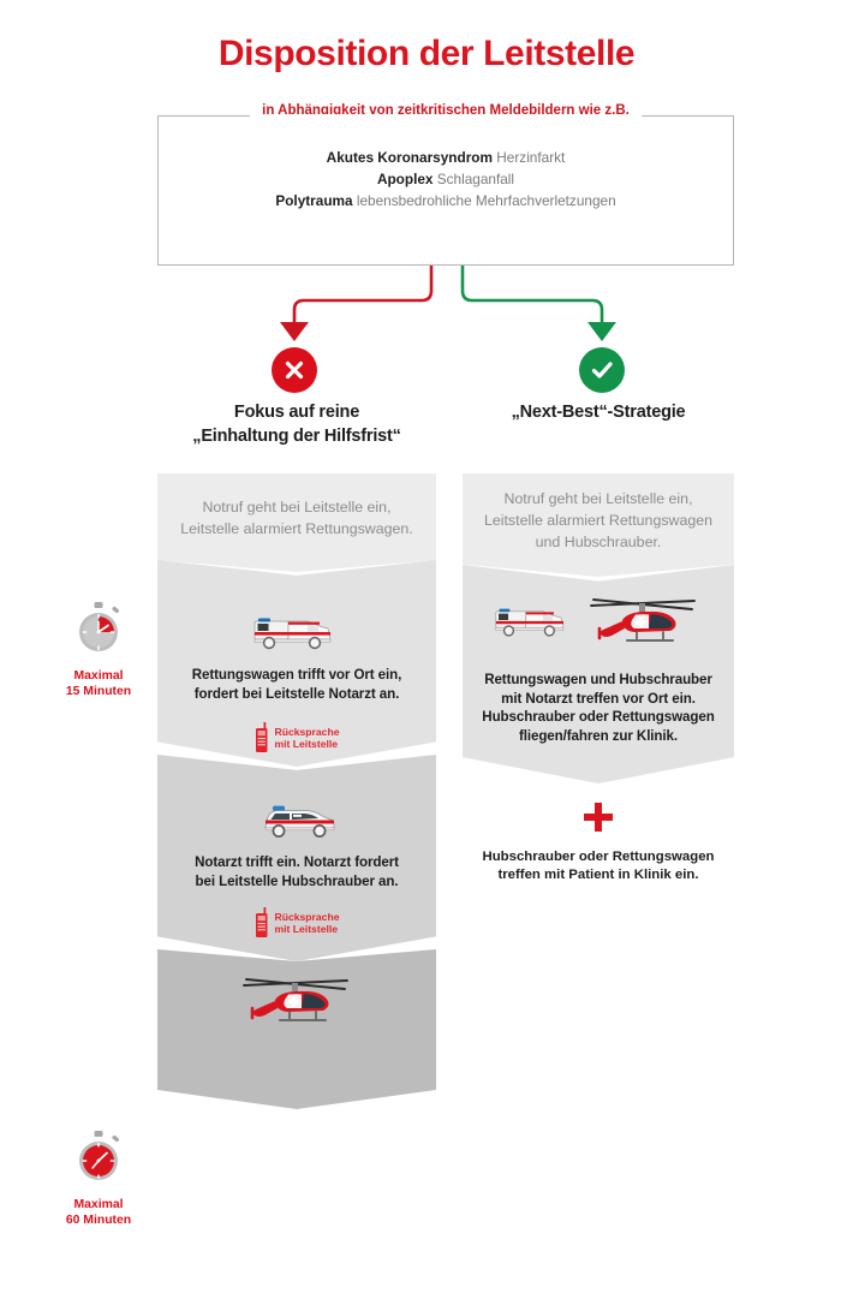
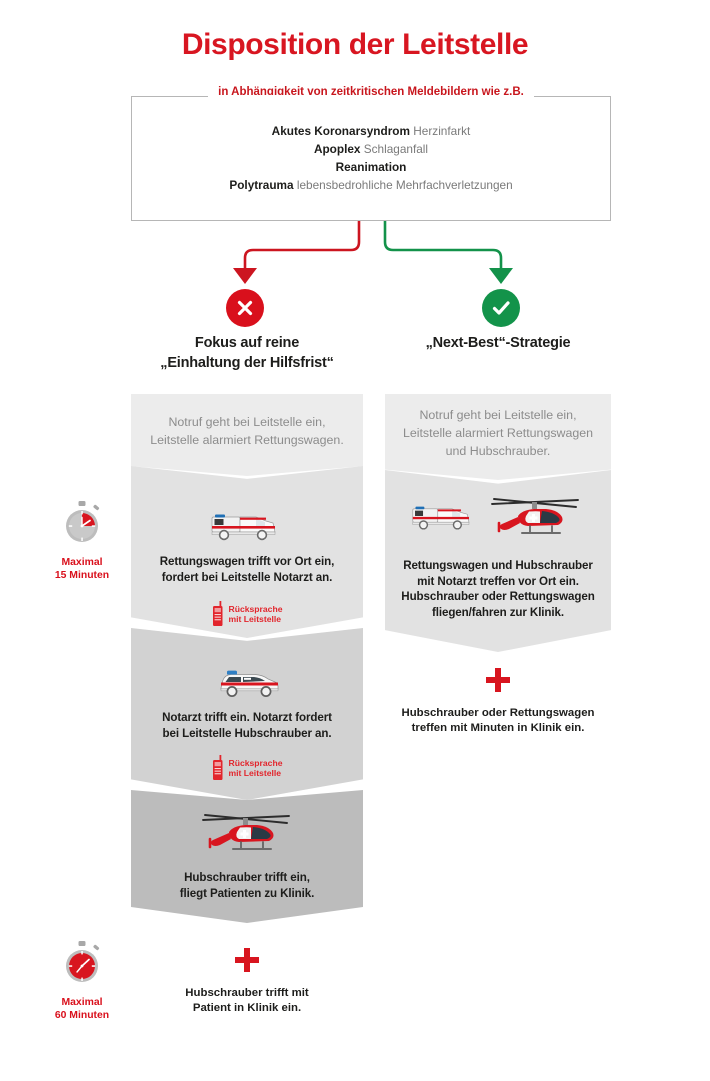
  Disposition der Leitstelle
  in Abhängigkeit von zeitkritischen Meldebildern wie z.B.
  Akutes Koronarsyndrom Herzinfarkt
  Apoplex Schlaganfall
+ Reanimation
  Polytrauma lebensbedrohliche Mehrfachverletzungen
  Fokus auf reine
  „Einhaltung der Hilfsfrist“
  „Next-Best“-Strategie
  Notruf geht bei Leitstelle ein,
  Leitstelle alarmiert Rettungswagen.
  Rettungswagen trifft vor Ort ein,
  fordert bei Leitstelle Notarzt an.
  Rücksprache
  mit Leitstelle
  Notarzt trifft ein. Notarzt fordert
  bei Leitstelle Hubschrauber an.
  Rücksprache
  mit Leitstelle
+ Hubschrauber trifft ein,
+ fliegt Patienten zu Klinik.
+ Hubschrauber trifft mit
+ Patient in Klinik ein.
  Notruf geht bei Leitstelle ein,
  Leitstelle alarmiert Rettungswagen
  und Hubschrauber.
  Rettungswagen und Hubschrauber
  mit Notarzt treffen vor Ort ein.
  Hubschrauber oder Rettungswagen
  fliegen/fahren zur Klinik.
  Hubschrauber oder Rettungswagen
- treffen mit Patient in Klinik ein.
+ treffen mit Minuten in Klinik ein.
  Maximal
  15 Minuten
  Maximal
  60 Minuten
